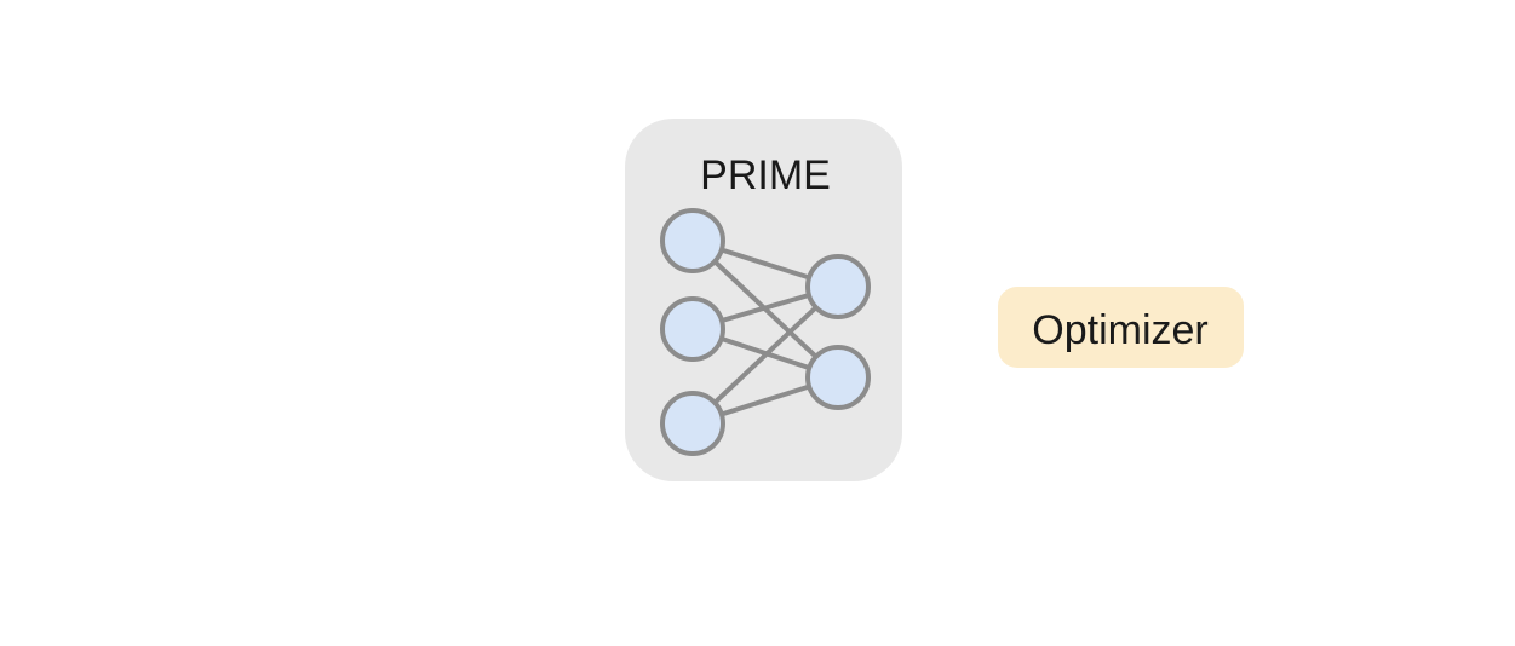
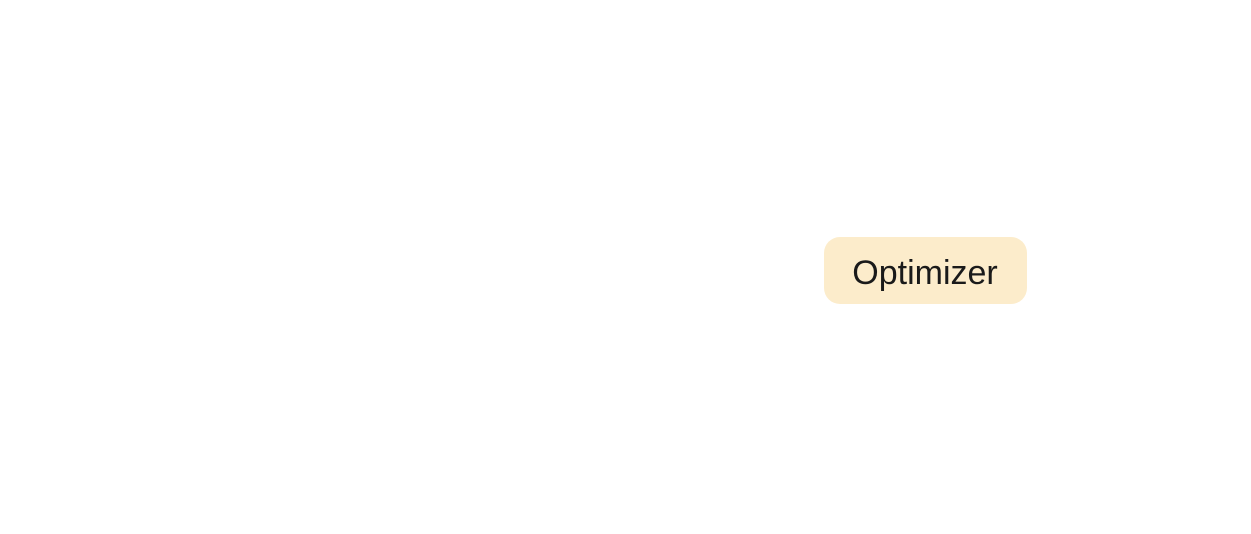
- PRIME
  Optimizer
